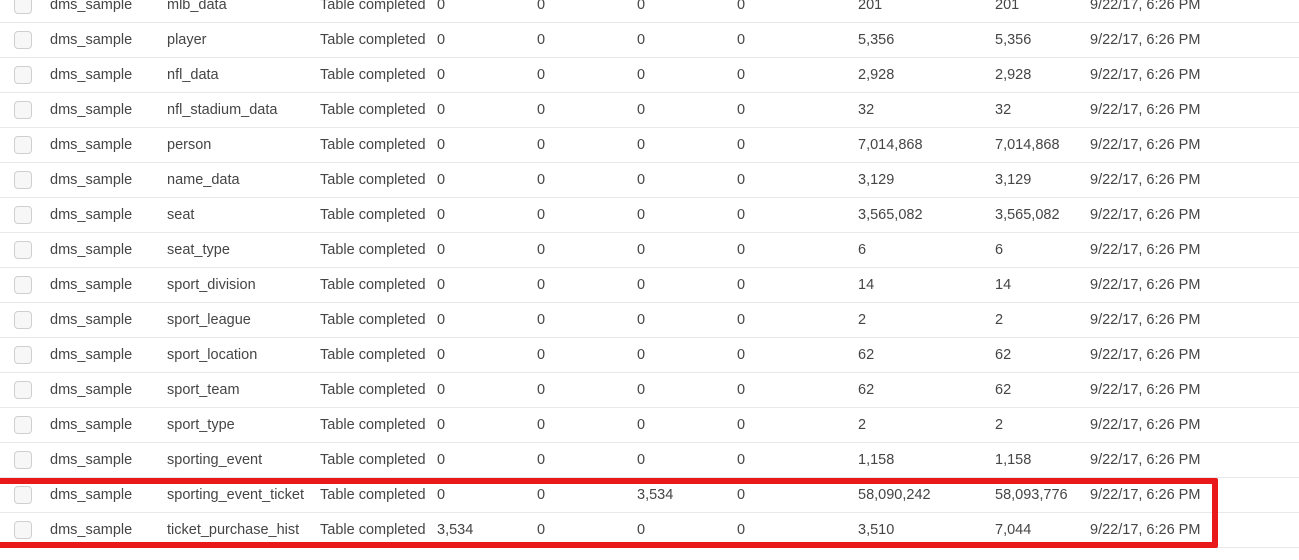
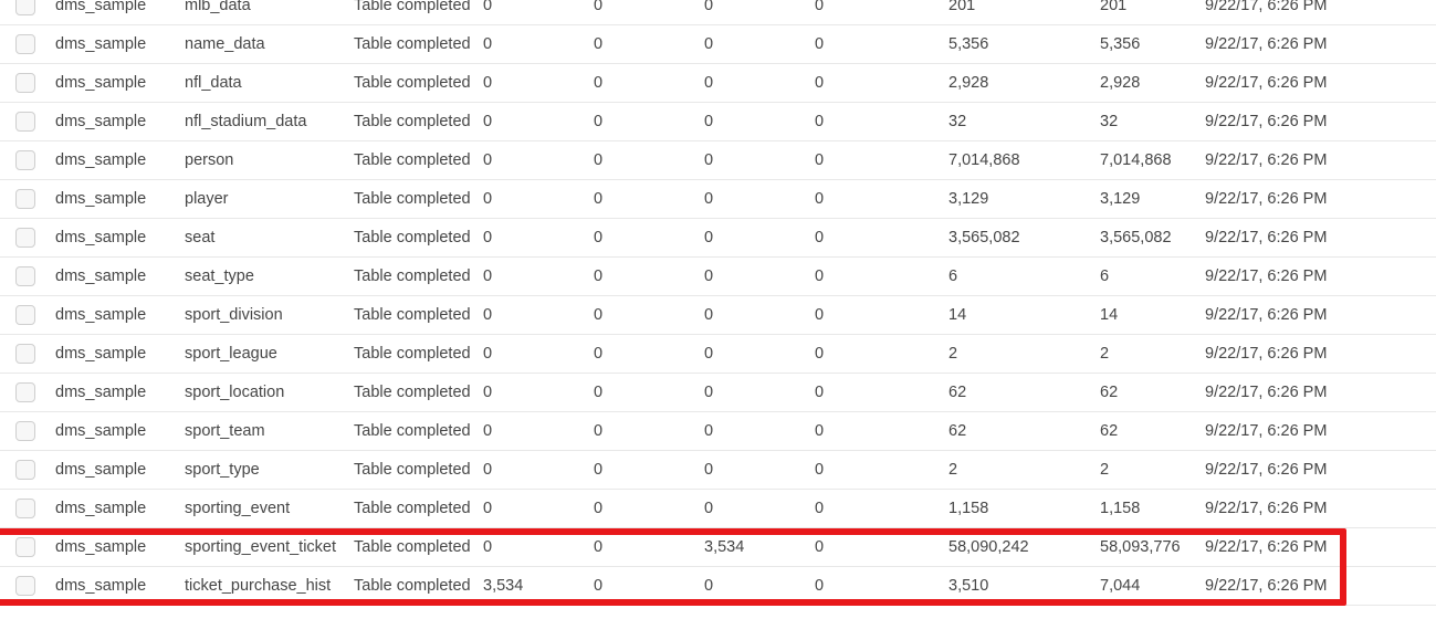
  dms_sample
  mlb_data
  Table completed
  0
  0
  0
  0
  201
  201
  9/22/17, 6:26 PM
  dms_sample
- player
+ name_data
  Table completed
  0
  0
  0
  0
  5,356
  5,356
  9/22/17, 6:26 PM
  dms_sample
  nfl_data
  Table completed
  0
  0
  0
  0
  2,928
  2,928
  9/22/17, 6:26 PM
  dms_sample
  nfl_stadium_data
  Table completed
  0
  0
  0
  0
  32
  32
  9/22/17, 6:26 PM
  dms_sample
  person
  Table completed
  0
  0
  0
  0
  7,014,868
  7,014,868
  9/22/17, 6:26 PM
  dms_sample
- name_data
+ player
  Table completed
  0
  0
  0
  0
  3,129
  3,129
  9/22/17, 6:26 PM
  dms_sample
  seat
  Table completed
  0
  0
  0
  0
  3,565,082
  3,565,082
  9/22/17, 6:26 PM
  dms_sample
  seat_type
  Table completed
  0
  0
  0
  0
  6
  6
  9/22/17, 6:26 PM
  dms_sample
  sport_division
  Table completed
  0
  0
  0
  0
  14
  14
  9/22/17, 6:26 PM
  dms_sample
  sport_league
  Table completed
  0
  0
  0
  0
  2
  2
  9/22/17, 6:26 PM
  dms_sample
  sport_location
  Table completed
  0
  0
  0
  0
  62
  62
  9/22/17, 6:26 PM
  dms_sample
  sport_team
  Table completed
  0
  0
  0
  0
  62
  62
  9/22/17, 6:26 PM
  dms_sample
  sport_type
  Table completed
  0
  0
  0
  0
  2
  2
  9/22/17, 6:26 PM
  dms_sample
  sporting_event
  Table completed
  0
  0
  0
  0
  1,158
  1,158
  9/22/17, 6:26 PM
  dms_sample
  sporting_event_ticket
  Table completed
  0
  0
  3,534
  0
  58,090,242
  58,093,776
  9/22/17, 6:26 PM
  dms_sample
  ticket_purchase_hist
  Table completed
  3,534
  0
  0
  0
  3,510
  7,044
  9/22/17, 6:26 PM
